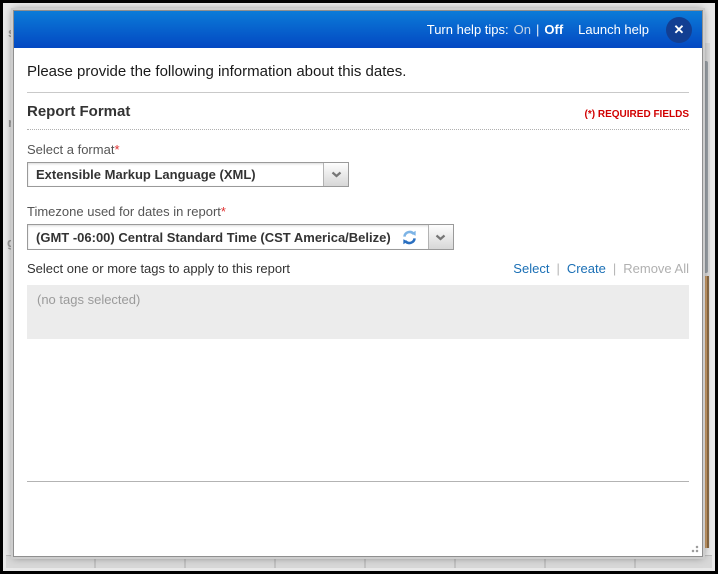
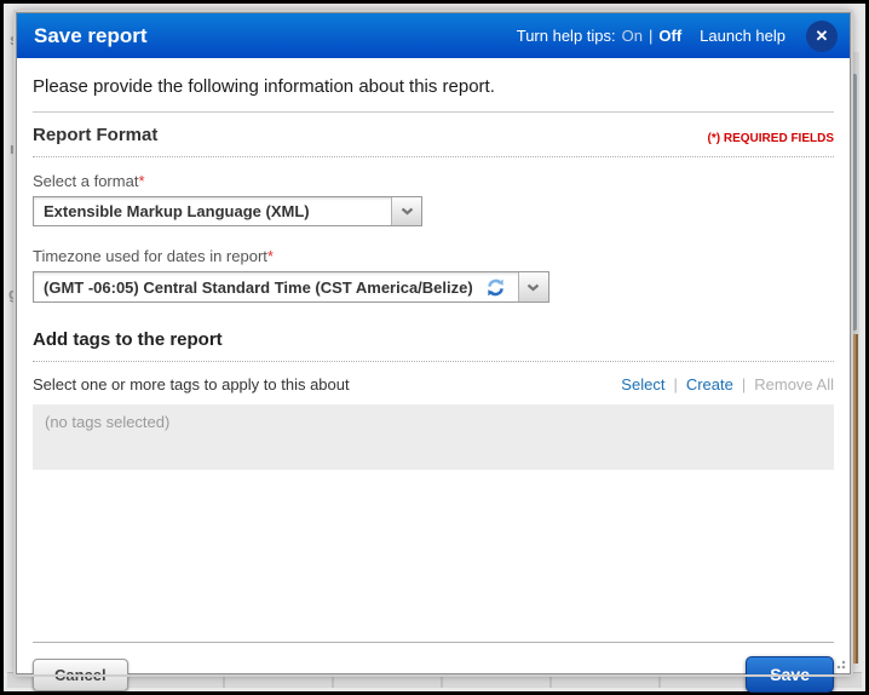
  s
  r
+ Save report
  Turn help tips:
  On
  |
  Off
  Launch help
  ✕
- Please provide the following information about this dates.
+ Please provide the following information about this report.
  Report Format
  (*) REQUIRED FIELDS
  Select a format*
  Extensible Markup Language (XML)
  Timezone used for dates in report*
- (GMT -06:00) Central Standard Time (CST America/Belize)
+ (GMT -06:05) Central Standard Time (CST America/Belize)
+ Add tags to the report
- Select one or more tags to apply to this report
+ Select one or more tags to apply to this about
  Select
  |
  Create
  |
  Remove All
  (no tags selected)
+ Cancel
+ Save
